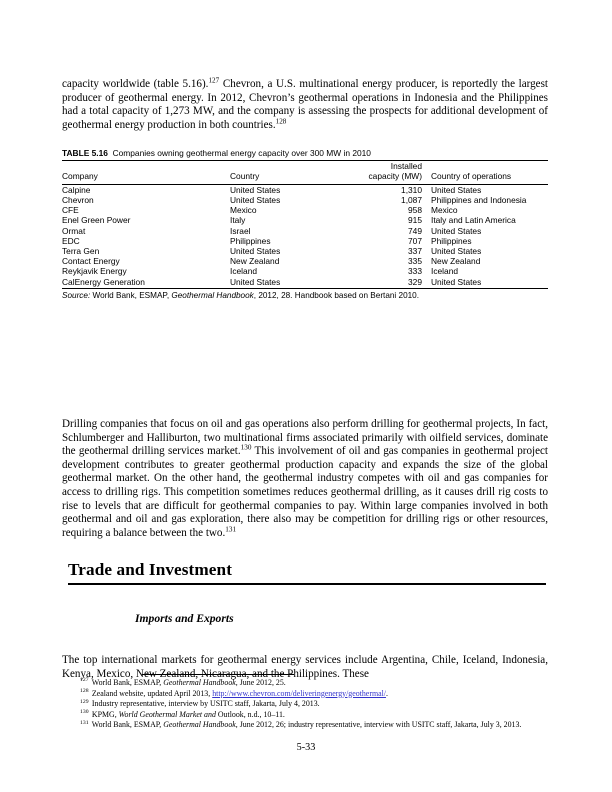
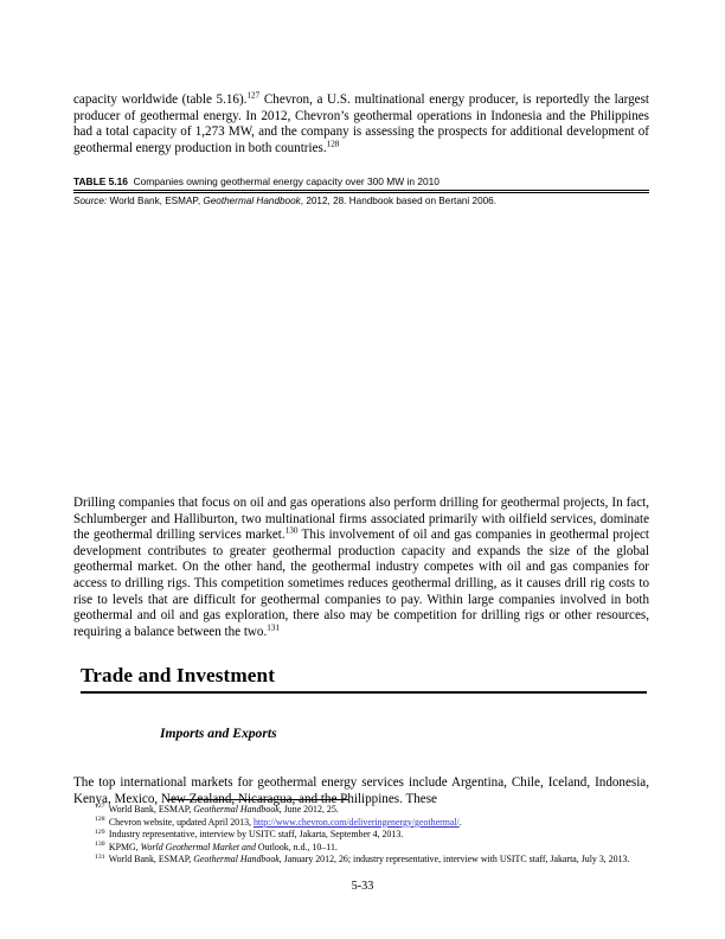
  capacity worldwide (table 5.16).127 Chevron, a U.S. multinational energy producer, is reportedly the largest producer of geothermal energy. In 2012, Chevron’s geothermal operations in Indonesia and the Philippines had a total capacity of 1,273 MW, and the company is assessing the prospects for additional development of geothermal energy production in both countries.128
  TABLE 5.16 Companies owning geothermal energy capacity over 300 MW in 2010
- 		Installed
- Company	Country	capacity (MW)	Country of operations
- Calpine	United States	1,310	United States
- Chevron	United States	1,087	Philippines and Indonesia
- CFE	Mexico	958	Mexico
- Enel Green Power	Italy	915	Italy and Latin America
- Ormat	Israel	749	United States
- EDC	Philippines	707	Philippines
- Terra Gen	United States	337	United States
- Contact Energy	New Zealand	335	New Zealand
- Reykjavik Energy	Iceland	333	Iceland
- CalEnergy Generation	United States	329	United States
- Source: World Bank, ESMAP, Geothermal Handbook, 2012, 28. Handbook based on Bertani 2010.
+ Source: World Bank, ESMAP, Geothermal Handbook, 2012, 28. Handbook based on Bertani 2006.
  Drilling companies that focus on oil and gas operations also perform drilling for geothermal projects, In fact, Schlumberger and Halliburton, two multinational firms associated primarily with oilfield services, dominate the geothermal drilling services market.130 This involvement of oil and gas companies in geothermal project development contributes to greater geothermal production capacity and expands the size of the global geothermal market. On the other hand, the geothermal industry competes with oil and gas companies for access to drilling rigs. This competition sometimes reduces geothermal drilling, as it causes drill rig costs to rise to levels that are difficult for geothermal companies to pay. Within large companies involved in both geothermal and oil and gas exploration, there also may be competition for drilling rigs or other resources, requiring a balance between the two.131
  Trade and Investment
  Imports and Exports
  The top international markets for geothermal energy services include Argentina, Chile, Iceland, Indonesia, Kenya, Mexico, New Zealand, Nicaragua, and the Philippines. These
  World Bank, ESMAP, Geothermal Handbook, June 2012, 25.
- Zealand website, updated April 2013, http://www.chevron.com/deliveringenergy/geothermal/.
+ Chevron website, updated April 2013, http://www.chevron.com/deliveringenergy/geothermal/.
- Industry representative, interview by USITC staff, Jakarta, July 4, 2013.
+ Industry representative, interview by USITC staff, Jakarta, September 4, 2013.
  KPMG, World Geothermal Market and Outlook, n.d., 10–11.
- World Bank, ESMAP, Geothermal Handbook, June 2012, 26; industry representative, interview with USITC staff, Jakarta, July 3, 2013.
+ World Bank, ESMAP, Geothermal Handbook, January 2012, 26; industry representative, interview with USITC staff, Jakarta, July 3, 2013.
  5-33
